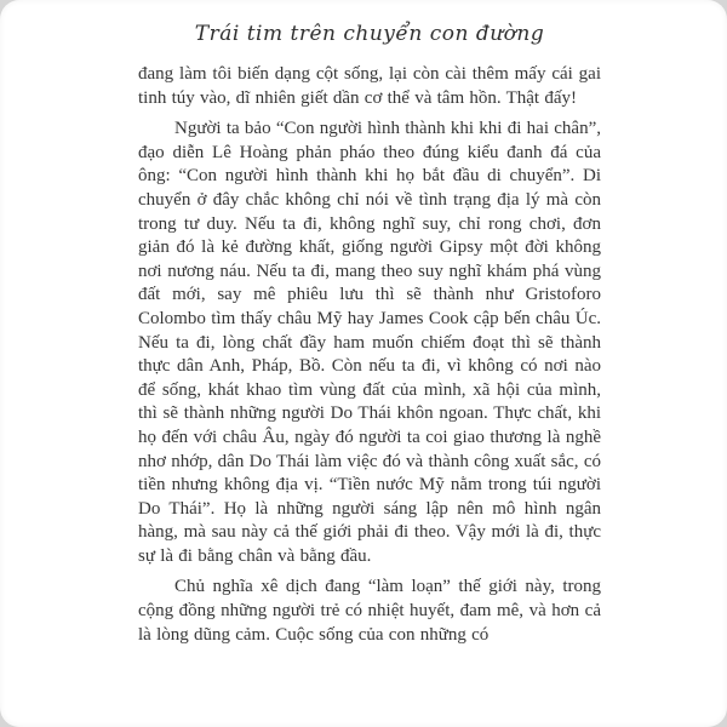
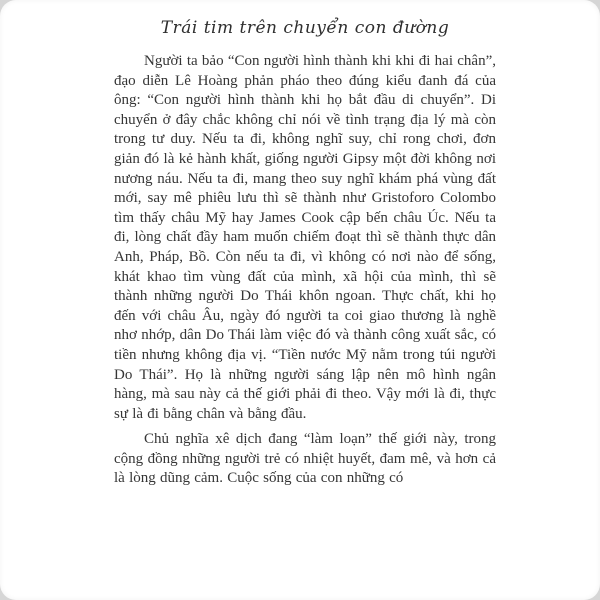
  Trái tim trên chuyển con đường
- đang làm tôi biến dạng cột sống, lại còn cài thêm mấy cái gai tinh túy vào, dĩ nhiên giết dần cơ thể và tâm hồn. Thật đấy!
- Người ta bảo “Con người hình thành khi khi đi hai chân”, đạo diễn Lê Hoàng phản pháo theo đúng kiểu đanh đá của ông: “Con người hình thành khi họ bắt đầu di chuyển”. Di chuyển ở đây chắc không chỉ nói về tình trạng địa lý mà còn trong tư duy. Nếu ta đi, không nghĩ suy, chỉ rong chơi, đơn giản đó là kẻ đường khất, giống người Gipsy một đời không nơi nương náu. Nếu ta đi, mang theo suy nghĩ khám phá vùng đất mới, say mê phiêu lưu thì sẽ thành như Gristoforo Colombo tìm thấy châu Mỹ hay James Cook cập bến châu Úc. Nếu ta đi, lòng chất đầy ham muốn chiếm đoạt thì sẽ thành thực dân Anh, Pháp, Bồ. Còn nếu ta đi, vì không có nơi nào để sống, khát khao tìm vùng đất của mình, xã hội của mình, thì sẽ thành những người Do Thái khôn ngoan. Thực chất, khi họ đến với châu Âu, ngày đó người ta coi giao thương là nghề nhơ nhớp, dân Do Thái làm việc đó và thành công xuất sắc, có tiền nhưng không địa vị. “Tiền nước Mỹ nằm trong túi người Do Thái”. Họ là những người sáng lập nên mô hình ngân hàng, mà sau này cả thế giới phải đi theo. Vậy mới là đi, thực sự là đi bằng chân và bằng đầu.
+ Người ta bảo “Con người hình thành khi khi đi hai chân”, đạo diễn Lê Hoàng phản pháo theo đúng kiểu đanh đá của ông: “Con người hình thành khi họ bắt đầu di chuyển”. Di chuyển ở đây chắc không chỉ nói về tình trạng địa lý mà còn trong tư duy. Nếu ta đi, không nghĩ suy, chỉ rong chơi, đơn giản đó là kẻ hành khất, giống người Gipsy một đời không nơi nương náu. Nếu ta đi, mang theo suy nghĩ khám phá vùng đất mới, say mê phiêu lưu thì sẽ thành như Gristoforo Colombo tìm thấy châu Mỹ hay James Cook cập bến châu Úc. Nếu ta đi, lòng chất đầy ham muốn chiếm đoạt thì sẽ thành thực dân Anh, Pháp, Bồ. Còn nếu ta đi, vì không có nơi nào để sống, khát khao tìm vùng đất của mình, xã hội của mình, thì sẽ thành những người Do Thái khôn ngoan. Thực chất, khi họ đến với châu Âu, ngày đó người ta coi giao thương là nghề nhơ nhớp, dân Do Thái làm việc đó và thành công xuất sắc, có tiền nhưng không địa vị. “Tiền nước Mỹ nằm trong túi người Do Thái”. Họ là những người sáng lập nên mô hình ngân hàng, mà sau này cả thế giới phải đi theo. Vậy mới là đi, thực sự là đi bằng chân và bằng đầu.
  Chủ nghĩa xê dịch đang “làm loạn” thế giới này, trong cộng đồng những người trẻ có nhiệt huyết, đam mê, và hơn cả là lòng dũng cảm. Cuộc sống của con những có
